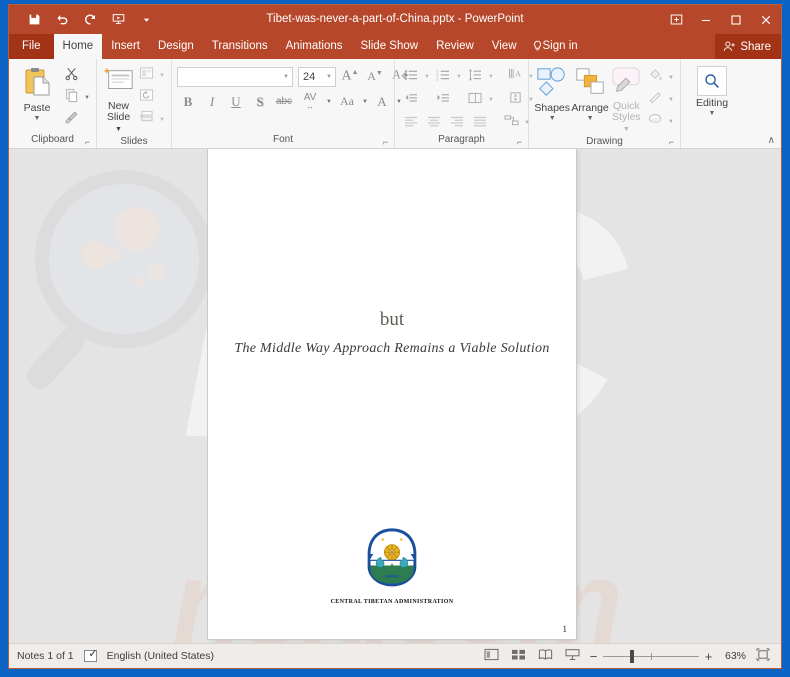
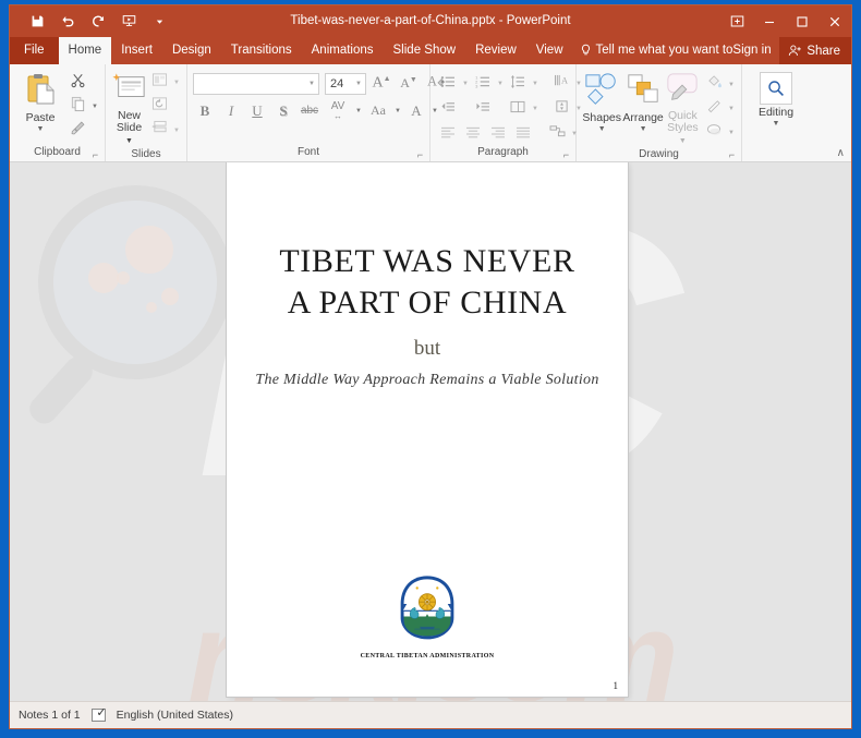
  Tibet-was-never-a-part-of-China.pptx - PowerPoint
  File
  Home
  Insert
  Design
  Transitions
  Animations
  Slide Show
  Review
  View
+ Tell me what you want to
  Sign in
  Share
  Paste
  Clipboard
  ⌐
  New
  Slide
  Slides
  24
  A▲
  A▼
  A
  B
  I
  U
  S
  abc
  AV
  ↔
  Aa
  A
  Font
  ⌐
  A
  Paragraph
  ⌐
  Shapes
  Arrange
  Quick
  Styles
  Drawing
  ⌐
  Editing
  ∧
+ TIBET WAS NEVER
+ A PART OF CHINA
  but
  The Middle Way Approach Remains a Viable Solution
  1
  Notes 1 of 1
  English (United States)
- −
- +
- 63%
